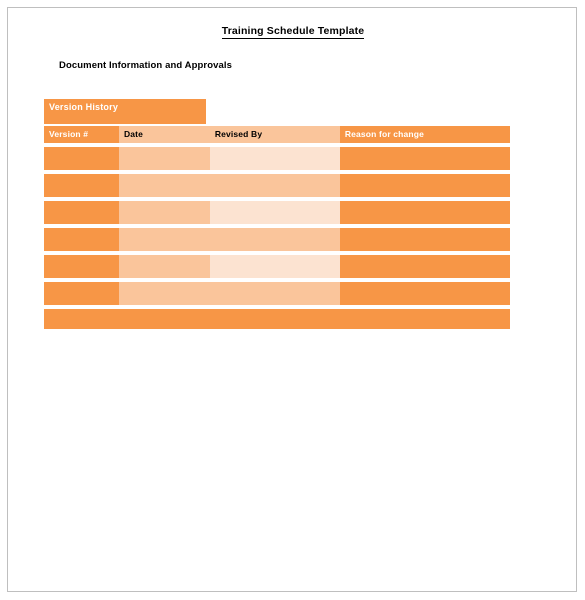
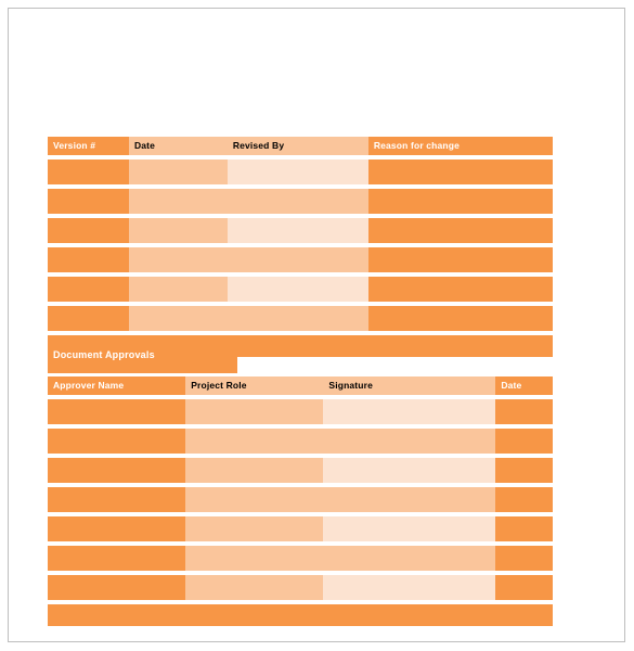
- Training Schedule Template
- Document Information and Approvals
- Version History
  Version #	Date	Revised By	Reason for change
+ Document Approvals
+ Approver Name	Project Role	Signature	Date
